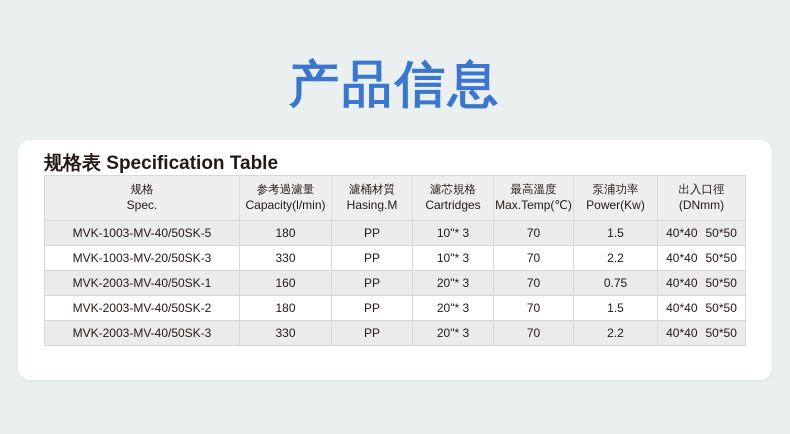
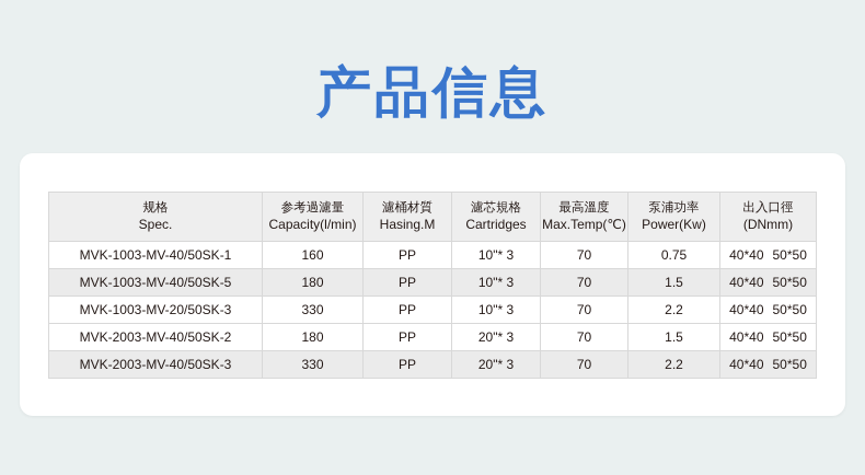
  产品信息
- 规格表 Specification Table
  规格 Spec.	参考過濾量 Capacity(l/min)	濾桶材質 Hasing.M	濾芯規格 Cartridges	最高溫度 Max.Temp(℃)	泵浦功率 Power(Kw)	出入口徑 (DNmm)
+ MVK-1003-MV-40/50SK-1	160	PP	10"* 3	70	0.75	40*40 50*50
  MVK-1003-MV-40/50SK-5	180	PP	10"* 3	70	1.5	40*40 50*50
  MVK-1003-MV-20/50SK-3	330	PP	10"* 3	70	2.2	40*40 50*50
- MVK-2003-MV-40/50SK-1	160	PP	20"* 3	70	0.75	40*40 50*50
  MVK-2003-MV-40/50SK-2	180	PP	20"* 3	70	1.5	40*40 50*50
  MVK-2003-MV-40/50SK-3	330	PP	20"* 3	70	2.2	40*40 50*50
